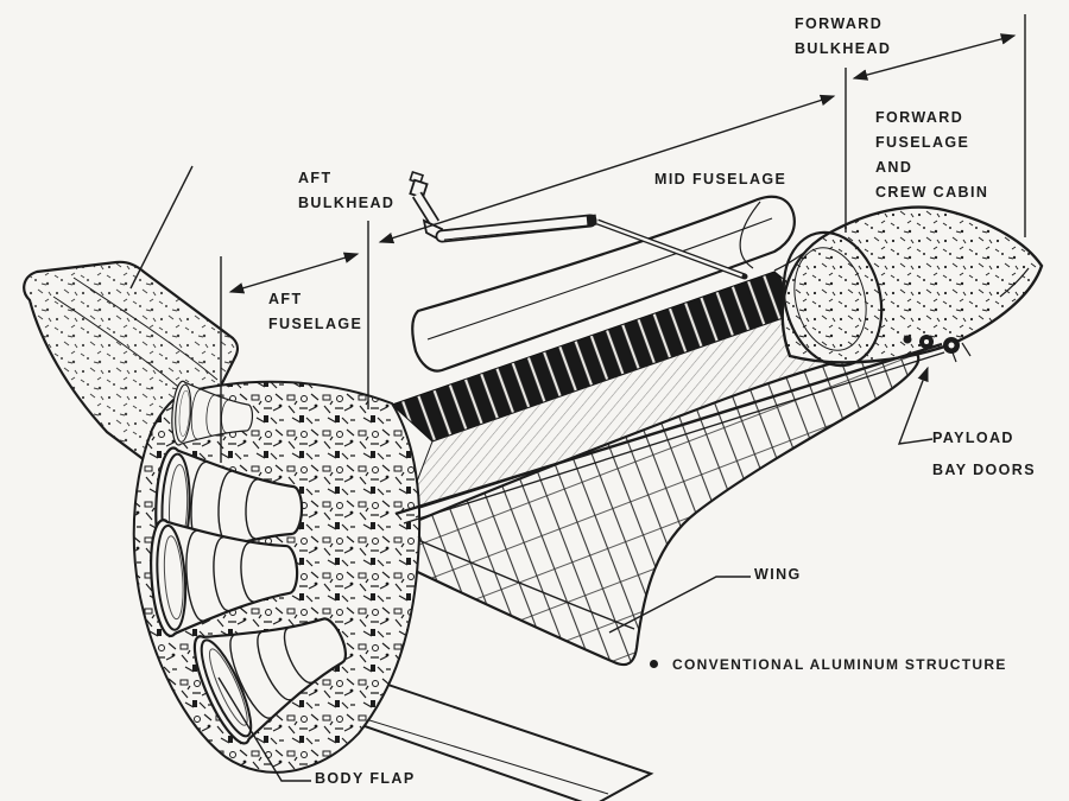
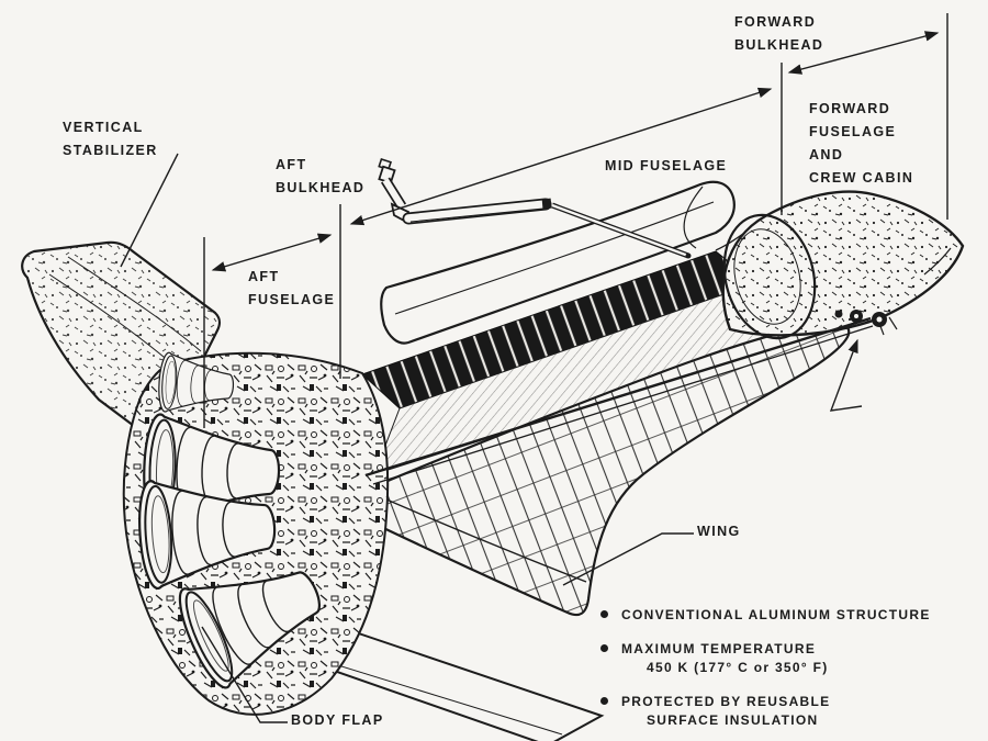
+ VERTICAL
+ STABILIZER
  AFT
  BULKHEAD
  AFT
  FUSELAGE
  MID FUSELAGE
  FORWARD
  BULKHEAD
  FORWARD
  FUSELAGE
  AND
  CREW CABIN
- PAYLOAD
- BAY DOORS
  WING
  BODY FLAP
  CONVENTIONAL ALUMINUM STRUCTURE
+ MAXIMUM TEMPERATURE
+ 450 K (177° C or 350° F)
+ PROTECTED BY REUSABLE
+ SURFACE INSULATION
